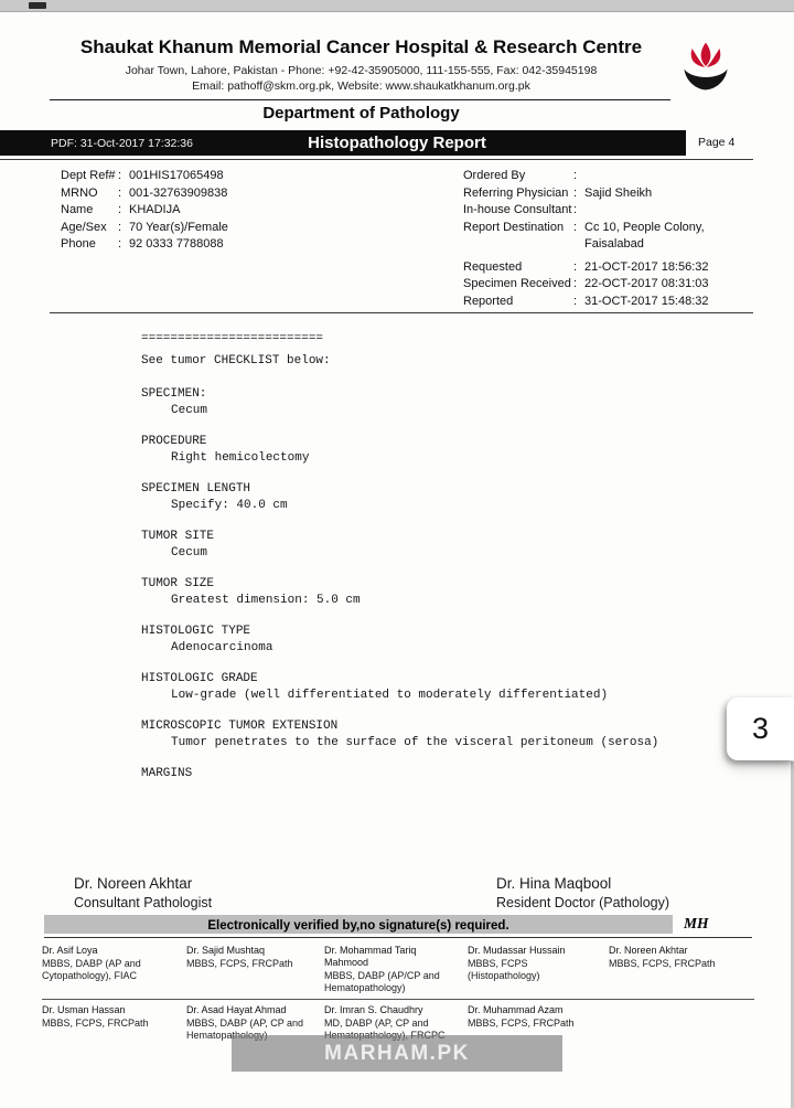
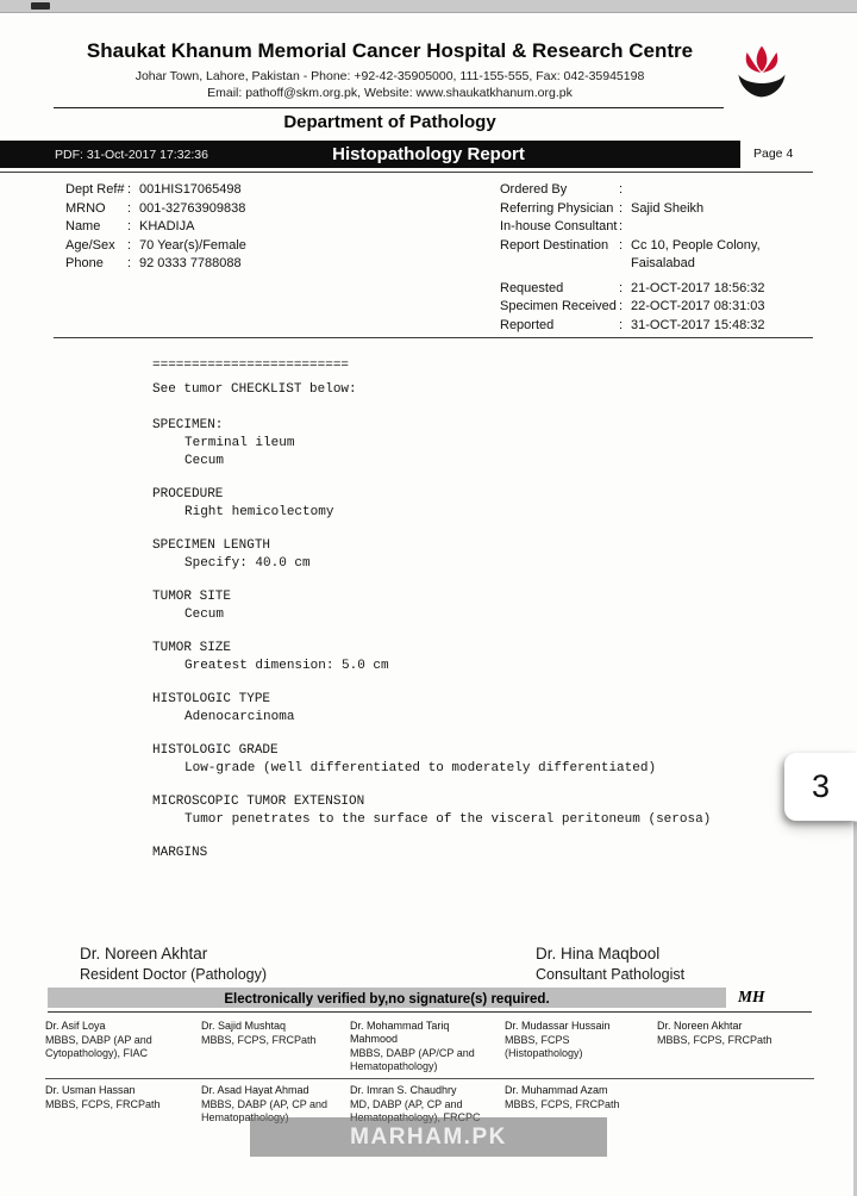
  Shaukat Khanum Memorial Cancer Hospital & Research Centre
  Johar Town, Lahore, Pakistan - Phone: +92-42-35905000, 111-155-555, Fax: 042-35945198
  Email: pathoff@skm.org.pk, Website: www.shaukatkhanum.org.pk
  Department of Pathology
  PDF: 31-Oct-2017 17:32:36
  Histopathology Report
  Page 4
  Dept Ref#
  :
  001HIS17065498
  MRNO
  :
  001-32763909838
  Name
  :
  KHADIJA
  Age/Sex
  :
  70 Year(s)/Female
  Phone
  :
  92 0333 7788088
  Ordered By
  :
  Referring Physician
  :
  Sajid Sheikh
  In-house Consultant
  :
  Report Destination
  :
  Cc 10, People Colony, Faisalabad
  Requested
  :
  21-OCT-2017 18:56:32
  Specimen Received
  :
  22-OCT-2017 08:31:03
  Reported
  :
  31-OCT-2017 15:48:32
  =========================
  See tumor CHECKLIST below:
  SPECIMEN:
+ Terminal ileum
  Cecum
  PROCEDURE
  Right hemicolectomy
  SPECIMEN LENGTH
  Specify: 40.0 cm
  TUMOR SITE
  Cecum
  TUMOR SIZE
  Greatest dimension: 5.0 cm
  HISTOLOGIC TYPE
  Adenocarcinoma
  HISTOLOGIC GRADE
  Low-grade (well differentiated to moderately differentiated)
  MICROSCOPIC TUMOR EXTENSION
  Tumor penetrates to the surface of the visceral peritoneum (serosa)
  MARGINS
  Dr. Noreen Akhtar
- Consultant Pathologist
+ Resident Doctor (Pathology)
  Dr. Hina Maqbool
- Resident Doctor (Pathology)
+ Consultant Pathologist
  Electronically verified by,no signature(s) required.
  MH
  Dr. Asif Loya
  MBBS, DABP (AP and Cytopathology), FIAC
  Dr. Sajid Mushtaq
  MBBS, FCPS, FRCPath
  Dr. Mohammad Tariq Mahmood
  MBBS, DABP (AP/CP and Hematopathology)
  Dr. Mudassar Hussain
  MBBS, FCPS (Histopathology)
  Dr. Noreen Akhtar
  MBBS, FCPS, FRCPath
  Dr. Usman Hassan
  MBBS, FCPS, FRCPath
  Dr. Asad Hayat Ahmad
  MBBS, DABP (AP, CP and Hematopathology)
  Dr. Imran S. Chaudhry
  MD, DABP (AP, CP and Hematopathology), FRCPC
  Dr. Muhammad Azam
  MBBS, FCPS, FRCPath
  MARHAM.PK
  3
